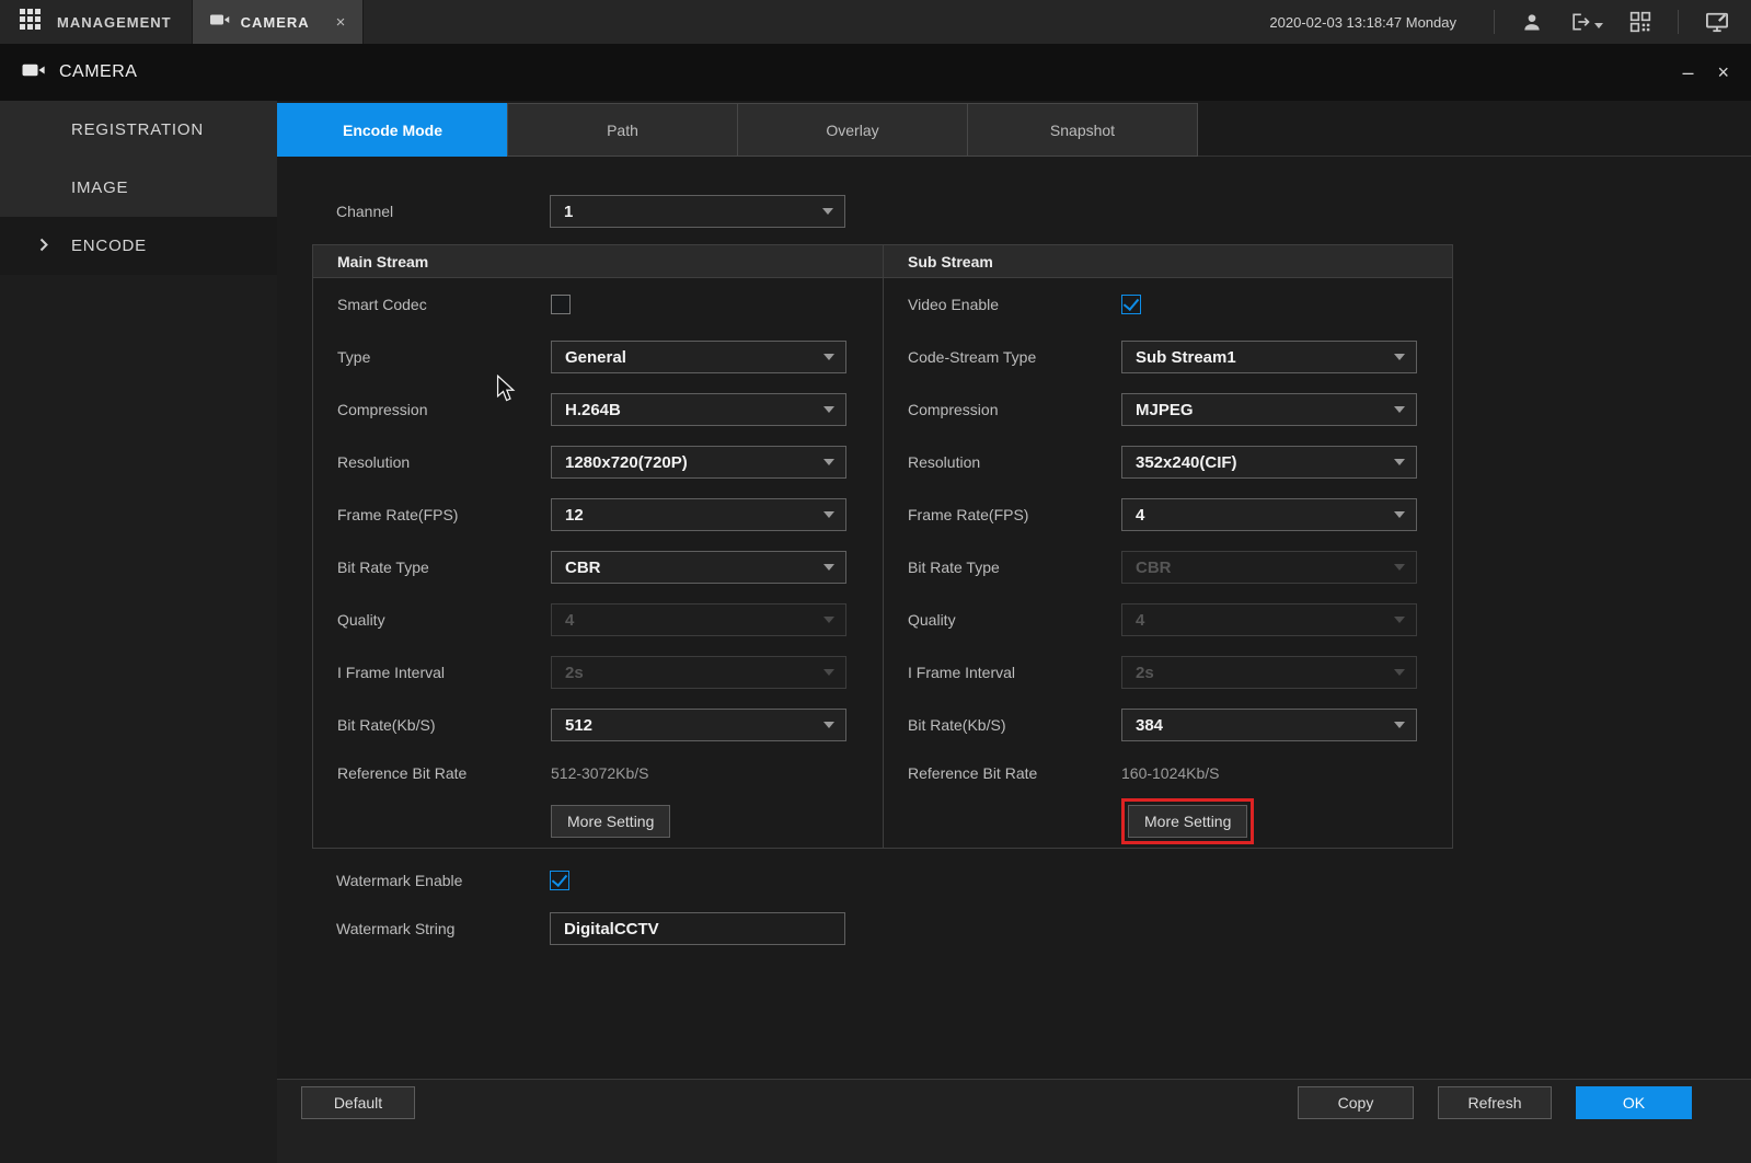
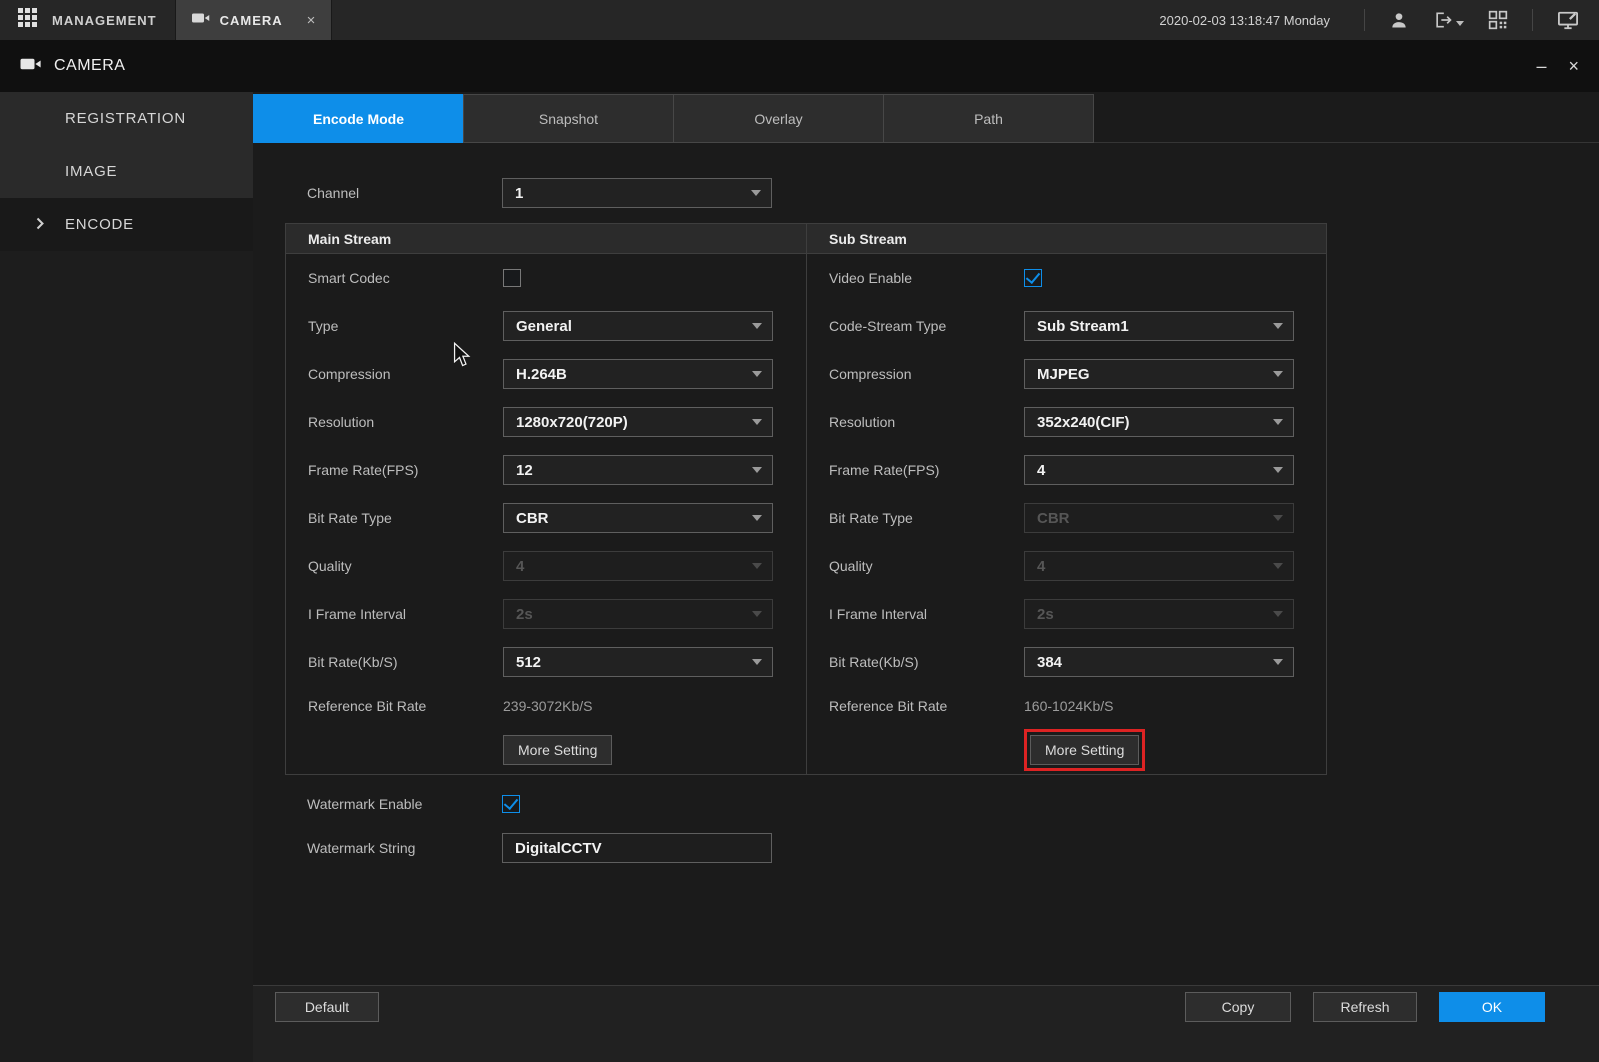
  MANAGEMENT
  CAMERA
  ×
  2020-02-03 13:18:47 Monday
  CAMERA
  –
  ×
  REGISTRATION
  IMAGE
  ENCODE
  Encode Mode
- Path
+ Snapshot
  Overlay
- Snapshot
+ Path
  Channel
  1
  Main Stream
  Smart Codec
  Type
  General
  Compression
  H.264B
  Resolution
  1280x720(720P)
  Frame Rate(FPS)
  12
  Bit Rate Type
  CBR
  Quality
  4
  I Frame Interval
  2s
  Bit Rate(Kb/S)
  512
  Reference Bit Rate
- 512-3072Kb/S
+ 239-3072Kb/S
  More Setting
  Sub Stream
  Video Enable
  Code-Stream Type
  Sub Stream1
  Compression
  MJPEG
  Resolution
  352x240(CIF)
  Frame Rate(FPS)
  4
  Bit Rate Type
  CBR
  Quality
  4
  I Frame Interval
  2s
  Bit Rate(Kb/S)
  384
  Reference Bit Rate
  160-1024Kb/S
  More Setting
  Watermark Enable
  Watermark String
  DigitalCCTV
  Default
  Copy
  Refresh
  OK
